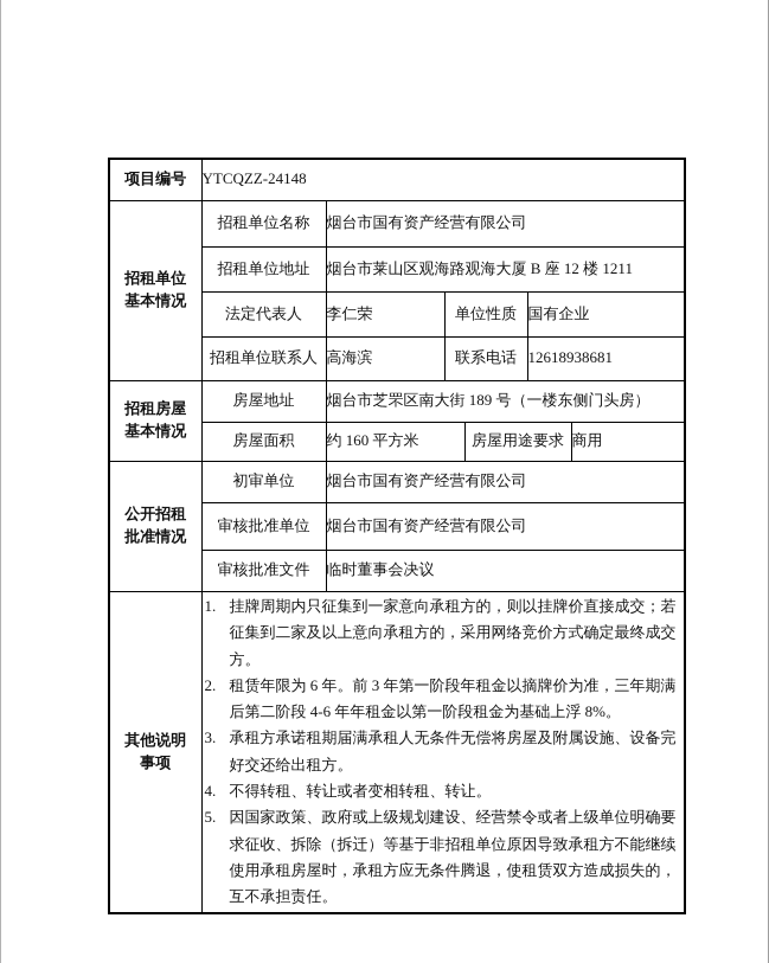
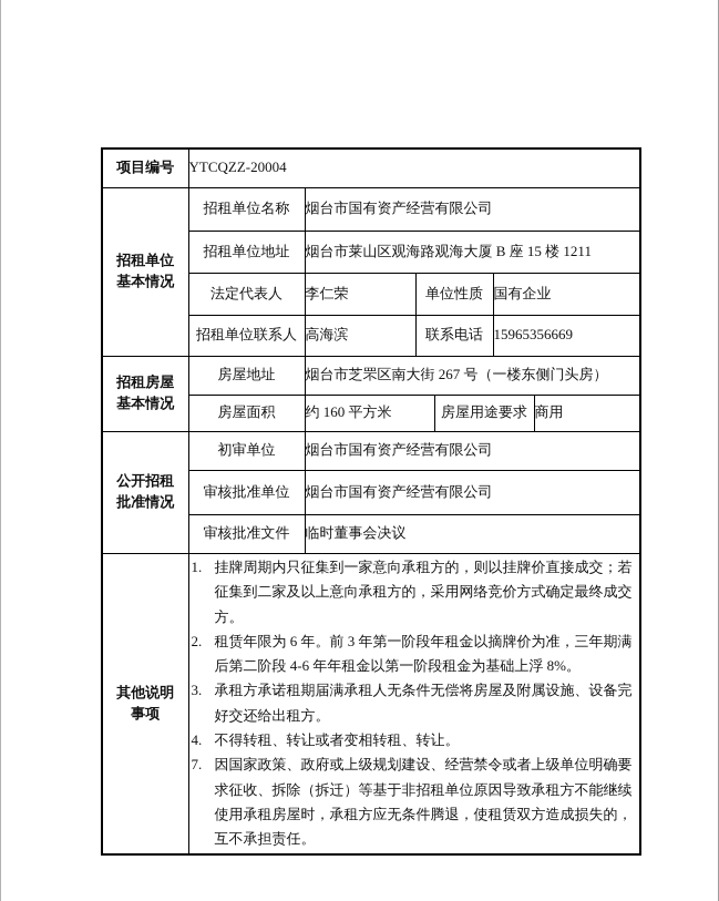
- 项目编号	YTCQZZ-24148
+ 项目编号	YTCQZZ-20004
  招租单位 基本情况	招租单位名称	烟台市国有资产经营有限公司
- 招租单位地址	烟台市莱山区观海路观海大厦 B 座 12 楼 1211
+ 招租单位地址	烟台市莱山区观海路观海大厦 B 座 15 楼 1211
  法定代表人	李仁荣	单位性质	国有企业
- 招租单位联系人	高海滨	联系电话	12618938681
+ 招租单位联系人	高海滨	联系电话	15965356669
- 招租房屋 基本情况	房屋地址	烟台市芝罘区南大街 189 号（一楼东侧门头房）
+ 招租房屋 基本情况	房屋地址	烟台市芝罘区南大街 267 号（一楼东侧门头房）
  房屋面积	约 160 平方米	房屋用途要求	商用
  公开招租 批准情况	初审单位	烟台市国有资产经营有限公司
  审核批准单位	烟台市国有资产经营有限公司
  审核批准文件	临时董事会决议
- 其他说明 事项	1. 挂牌周期内只征集到一家意向承租方的，则以挂牌价直接成交；若征集到二家及以上意向承租方的，采用网络竞价方式确定最终成交方。 2. 租赁年限为 6 年。前 3 年第一阶段年租金以摘牌价为准，三年期满后第二阶段 4-6 年年租金以第一阶段租金为基础上浮 8%。 3. 承租方承诺租期届满承租人无条件无偿将房屋及附属设施、设备完好交还给出租方。 4. 不得转租、转让或者变相转租、转让。 5. 因国家政策、政府或上级规划建设、经营禁令或者上级单位明确要求征收、拆除（拆迁）等基于非招租单位原因导致承租方不能继续使用承租房屋时，承租方应无条件腾退，使租赁双方造成损失的，互不承担责任。
+ 其他说明 事项	1. 挂牌周期内只征集到一家意向承租方的，则以挂牌价直接成交；若征集到二家及以上意向承租方的，采用网络竞价方式确定最终成交方。 2. 租赁年限为 6 年。前 3 年第一阶段年租金以摘牌价为准，三年期满后第二阶段 4-6 年年租金以第一阶段租金为基础上浮 8%。 3. 承租方承诺租期届满承租人无条件无偿将房屋及附属设施、设备完好交还给出租方。 4. 不得转租、转让或者变相转租、转让。 7. 因国家政策、政府或上级规划建设、经营禁令或者上级单位明确要求征收、拆除（拆迁）等基于非招租单位原因导致承租方不能继续使用承租房屋时，承租方应无条件腾退，使租赁双方造成损失的，互不承担责任。
